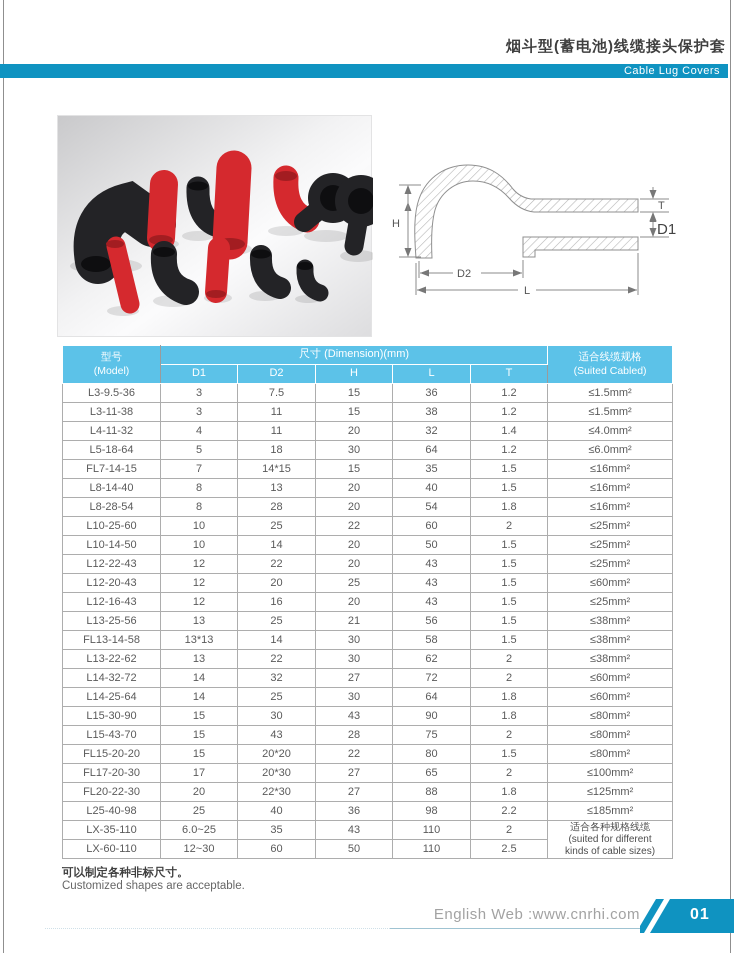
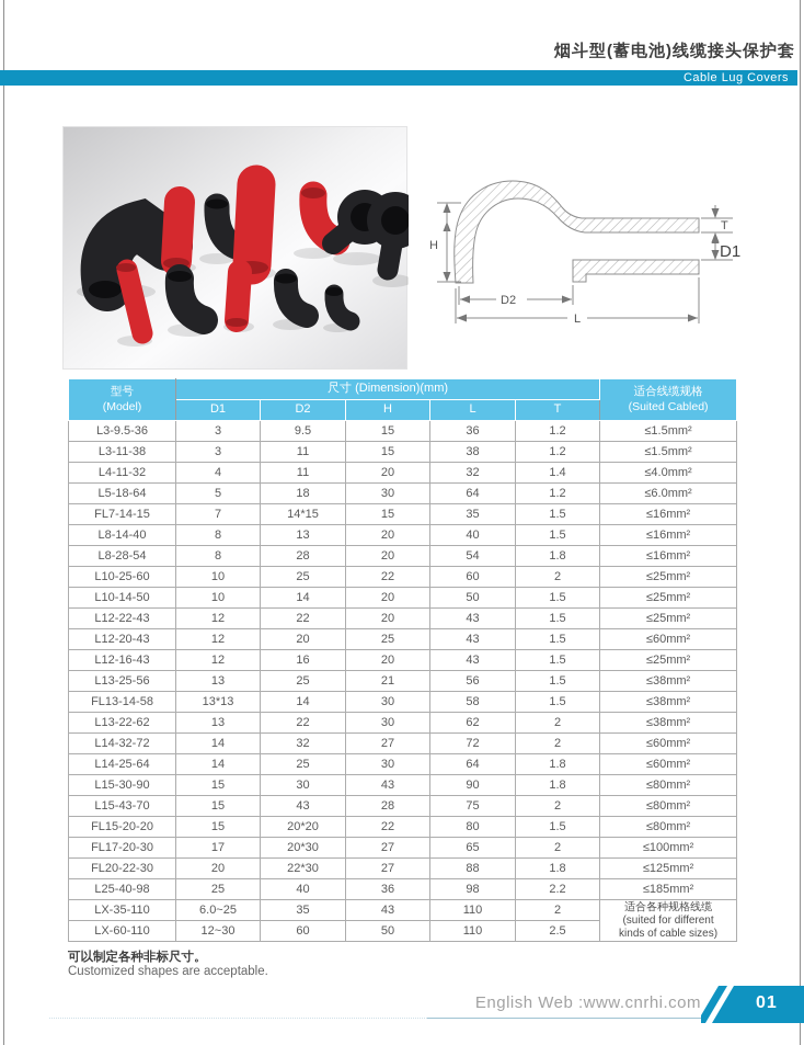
  烟斗型(蓄电池)线缆接头保护套
  Cable Lug Covers
  H
  T
  D1
  D2
  L
  型号 (Model)	尺寸 (Dimension)(mm)	适合线缆规格 (Suited Cabled)
  D1	D2	H	L	T
- L3-9.5-36	3	7.5	15	36	1.2	≤1.5mm²
+ L3-9.5-36	3	9.5	15	36	1.2	≤1.5mm²
  L3-11-38	3	11	15	38	1.2	≤1.5mm²
  L4-11-32	4	11	20	32	1.4	≤4.0mm²
  L5-18-64	5	18	30	64	1.2	≤6.0mm²
  FL7-14-15	7	14*15	15	35	1.5	≤16mm²
  L8-14-40	8	13	20	40	1.5	≤16mm²
  L8-28-54	8	28	20	54	1.8	≤16mm²
  L10-25-60	10	25	22	60	2	≤25mm²
  L10-14-50	10	14	20	50	1.5	≤25mm²
  L12-22-43	12	22	20	43	1.5	≤25mm²
  L12-20-43	12	20	25	43	1.5	≤60mm²
  L12-16-43	12	16	20	43	1.5	≤25mm²
  L13-25-56	13	25	21	56	1.5	≤38mm²
  FL13-14-58	13*13	14	30	58	1.5	≤38mm²
  L13-22-62	13	22	30	62	2	≤38mm²
  L14-32-72	14	32	27	72	2	≤60mm²
  L14-25-64	14	25	30	64	1.8	≤60mm²
  L15-30-90	15	30	43	90	1.8	≤80mm²
  L15-43-70	15	43	28	75	2	≤80mm²
  FL15-20-20	15	20*20	22	80	1.5	≤80mm²
  FL17-20-30	17	20*30	27	65	2	≤100mm²
  FL20-22-30	20	22*30	27	88	1.8	≤125mm²
  L25-40-98	25	40	36	98	2.2	≤185mm²
  LX-35-110	6.0~25	35	43	110	2	适合各种规格线缆(suited for differentkinds of cable sizes)
  LX-60-110	12~30	60	50	110	2.5
  可以制定各种非标尺寸。
  Customized shapes are acceptable.
  English Web :www.cnrhi.com
  01
